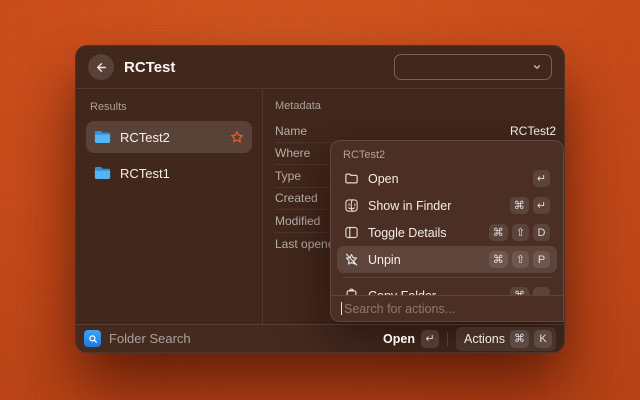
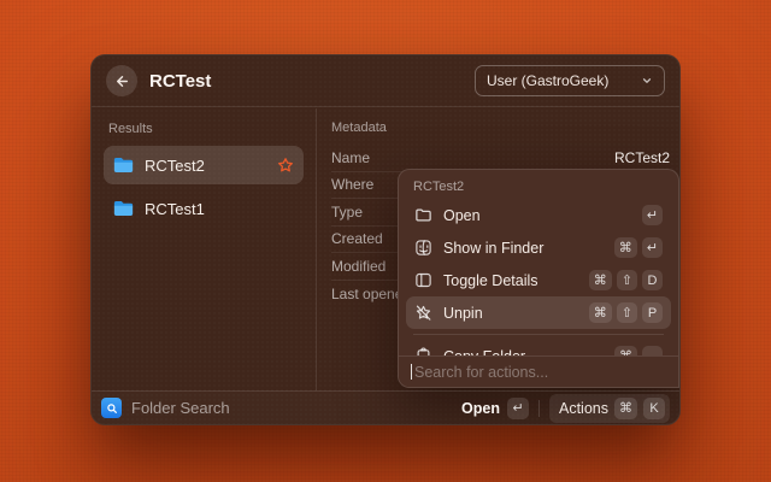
  RCTest
+ User (GastroGeek)
  Results
  RCTest2
  RCTest1
  Metadata
  Name
  RCTest2
  Where
  Type
  Created
  Modified
  Last open
  RCTest2
  Open
  ↵
  Show in Finder
  ⌘
  ↵
  Toggle Details
  ⌘
  ⇧
  D
  Unpin
  ⌘
  ⇧
  P
  Search for actions...
  Folder Search
  Open
  ↵
  Actions
  ⌘
  K
